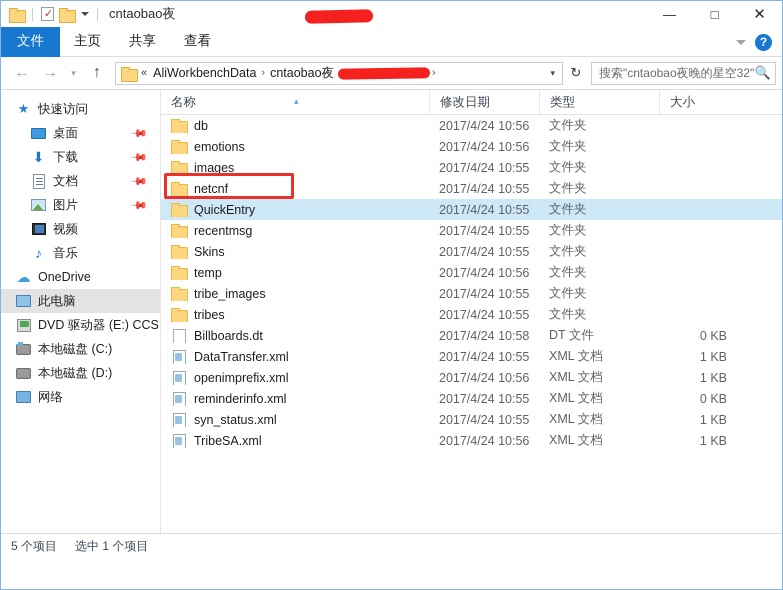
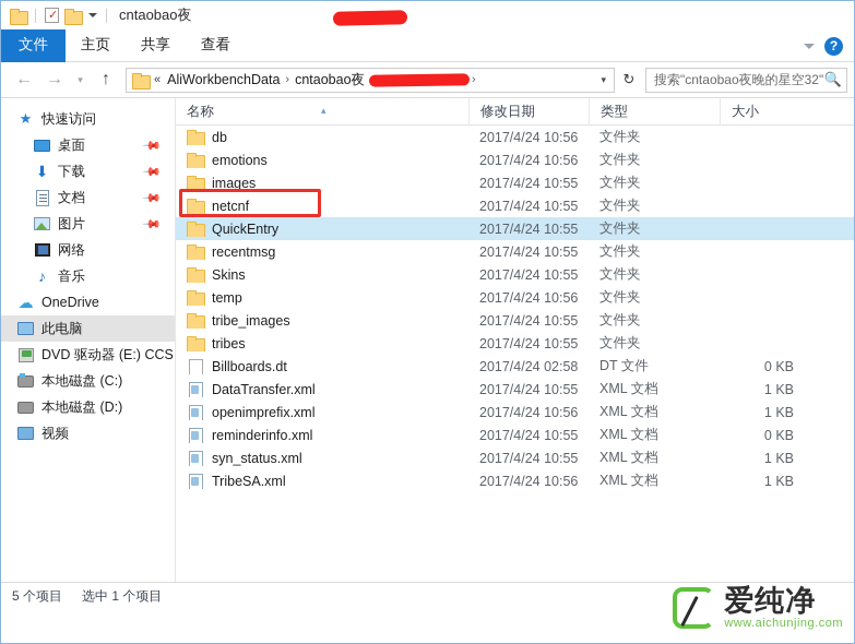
  ✓
  cntaobao夜
- —
- □
- ✕
  文件
  主页
  共享
  查看
  ?
  ←
  →
  ▾
  ↑
  «
  AliWorkbenchData
  ›
  cntaobao夜
  ›
  ▾
  ↻
  搜索"cntaobao夜晚的星空32"
  🔍
  ★
  快速访问
  桌面
  ⬇
  下载
  文档
  图片
- 视频
+ 网络
  ♪
  音乐
  ☁
  OneDrive
  此电脑
  DVD 驱动器 (E:) CCS
  本地磁盘 (C:)
  本地磁盘 (D:)
- 网络
+ 视频
  名称
  ▴
  修改日期
  类型
  大小
  db
  2017/4/24 10:56
  文件夹
  emotions
  2017/4/24 10:56
  文件夹
  images
  2017/4/24 10:55
  文件夹
  netcnf
  2017/4/24 10:55
  文件夹
  QuickEntry
  2017/4/24 10:55
  文件夹
  recentmsg
  2017/4/24 10:55
  文件夹
  Skins
  2017/4/24 10:55
  文件夹
  temp
  2017/4/24 10:56
  文件夹
  tribe_images
  2017/4/24 10:55
  文件夹
  tribes
  2017/4/24 10:55
  文件夹
  Billboards.dt
- 2017/4/24 10:58
+ 2017/4/24 02:58
  DT 文件
  0 KB
  DataTransfer.xml
  2017/4/24 10:55
  XML 文档
  1 KB
  openimprefix.xml
  2017/4/24 10:56
  XML 文档
  1 KB
  reminderinfo.xml
  2017/4/24 10:55
  XML 文档
  0 KB
  syn_status.xml
  2017/4/24 10:55
  XML 文档
  1 KB
  TribeSA.xml
  2017/4/24 10:56
  XML 文档
  1 KB
  5 个项目
  选中 1 个项目
+ 爱纯净
+ www.aichunjing.com
